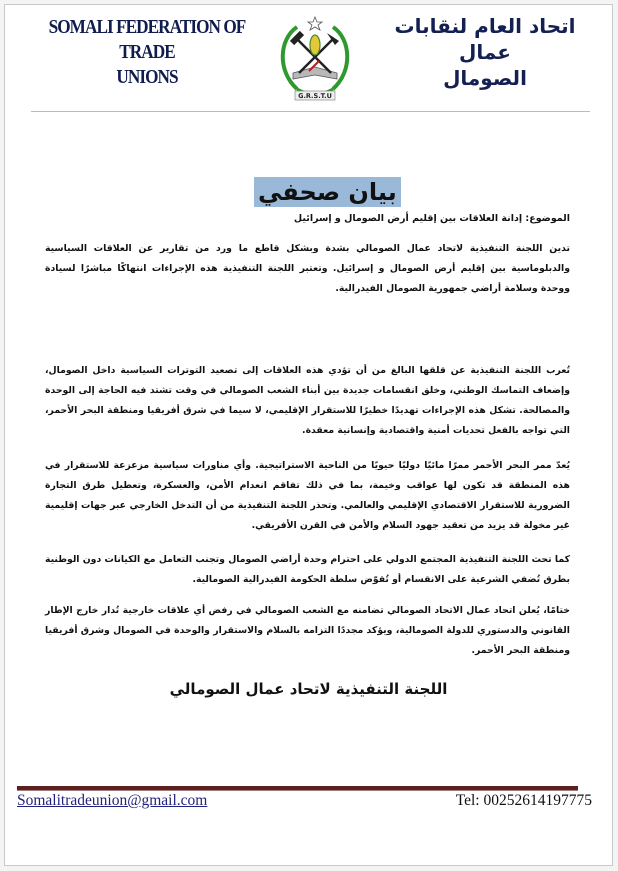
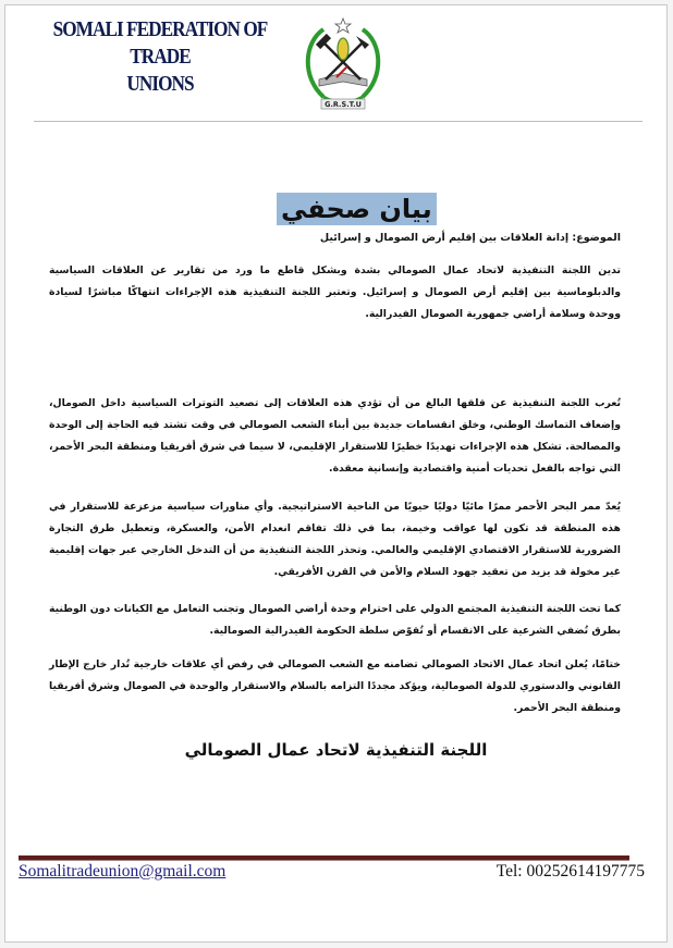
  SOMALI FEDERATION OF TRADE
  UNIONS
  G.R.S.T.U
- اتحاد العام لنقابات عمال
- الصومال
  بيان صحفي
  الموضوع: إدانة العلاقات بين إقليم أرض الصومال و إسرائيل
  تدين اللجنة التنفيذية لاتحاد عمال الصومالي بشدة وبشكل قاطع ما ورد من تقارير عن العلاقات السياسية والدبلوماسية بين إقليم أرض الصومال و إسرائيل. وتعتبر اللجنة التنفيذية هذه الإجراءات انتهاكًا مباشرًا لسيادة ووحدة وسلامة أراضي جمهورية الصومال الفيدرالية.
  تُعرب اللجنة التنفيذية عن قلقها البالغ من أن تؤدي هذه العلاقات إلى تصعيد التوترات السياسية داخل الصومال، وإضعاف التماسك الوطني، وخلق انقسامات جديدة بين أبناء الشعب الصومالي في وقت تشتد فيه الحاجة إلى الوحدة والمصالحة. تشكل هذه الإجراءات تهديدًا خطيرًا للاستقرار الإقليمي، لا سيما في شرق أفريقيا ومنطقة البحر الأحمر، التي تواجه بالفعل تحديات أمنية واقتصادية وإنسانية معقدة.
  يُعدّ ممر البحر الأحمر ممرًا مائيًا دوليًا حيويًا من الناحية الاستراتيجية. وأي مناورات سياسية مزعزعة للاستقرار في هذه المنطقة قد تكون لها عواقب وخيمة، بما في ذلك تفاقم انعدام الأمن، والعسكرة، وتعطيل طرق التجارة الضرورية للاستقرار الاقتصادي الإقليمي والعالمي. وتحذر اللجنة التنفيذية من أن التدخل الخارجي عبر جهات إقليمية غير مخولة قد يزيد من تعقيد جهود السلام والأمن في القرن الأفريقي.
  كما تحث اللجنة التنفيذية المجتمع الدولي على احترام وحدة أراضي الصومال وتجنب التعامل مع الكيانات دون الوطنية بطرق تُضفي الشرعية على الانقسام أو تُقوّض سلطة الحكومة الفيدرالية الصومالية.
  ختامًا، يُعلن اتحاد عمال الاتحاد الصومالي تضامنه مع الشعب الصومالي في رفض أي علاقات خارجية تُدار خارج الإطار القانوني والدستوري للدولة الصومالية، ويؤكد مجددًا التزامه بالسلام والاستقرار والوحدة في الصومال وشرق أفريقيا ومنطقة البحر الأحمر.
  اللجنة التنفيذية لاتحاد عمال الصومالي
  Somalitradeunion@gmail.com
  Tel: 00252614197775
